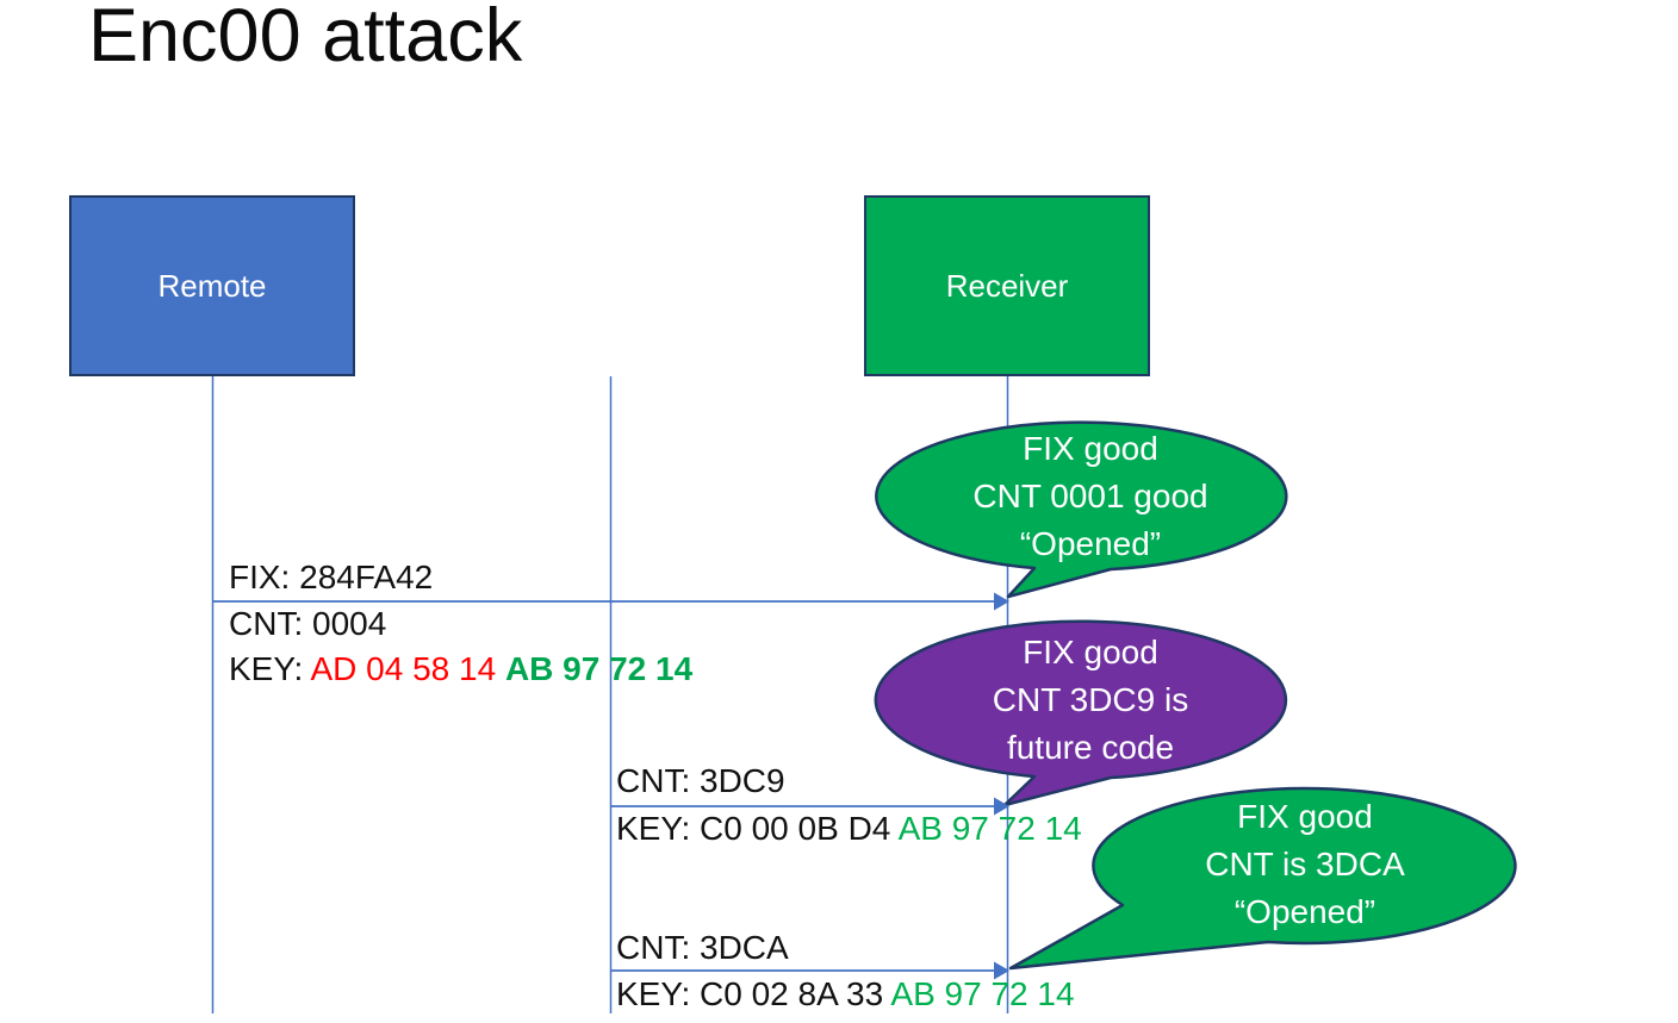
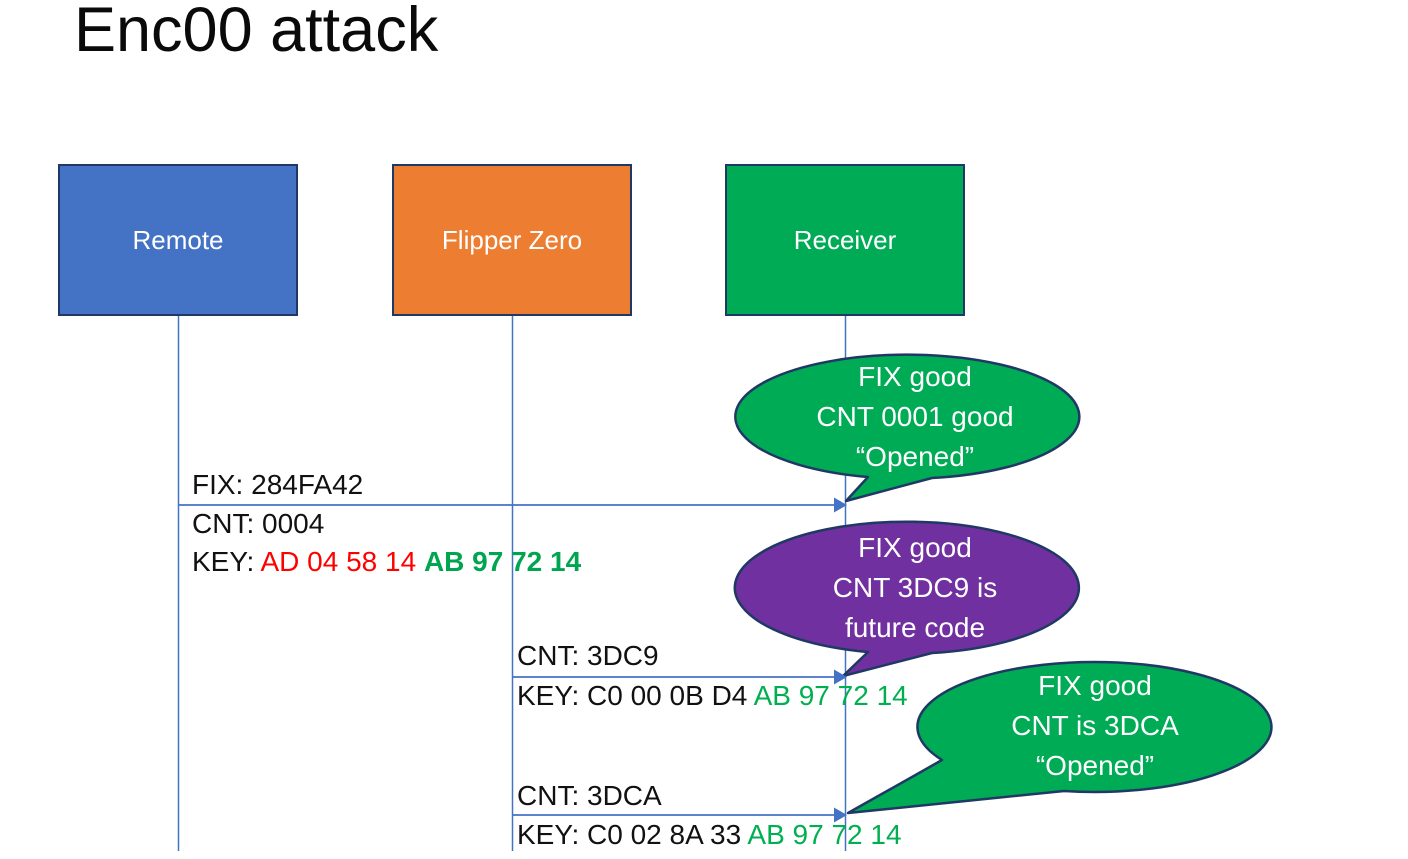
  Enc00 attack
  Remote
+ Flipper Zero
  Receiver
  FIX: 284FA42
  CNT: 0004
  KEY: AD 04 58 14 AB 97 72 14
  CNT: 3DC9
  KEY: C0 00 0B D4 AB 97 72 14
  CNT: 3DCA
  KEY: C0 02 8A 33 AB 97 72 14
  FIX good
  CNT 0001 good
  “Opened”
  FIX good
  CNT 3DC9 is
  future code
  FIX good
  CNT is 3DCA
  “Opened”
